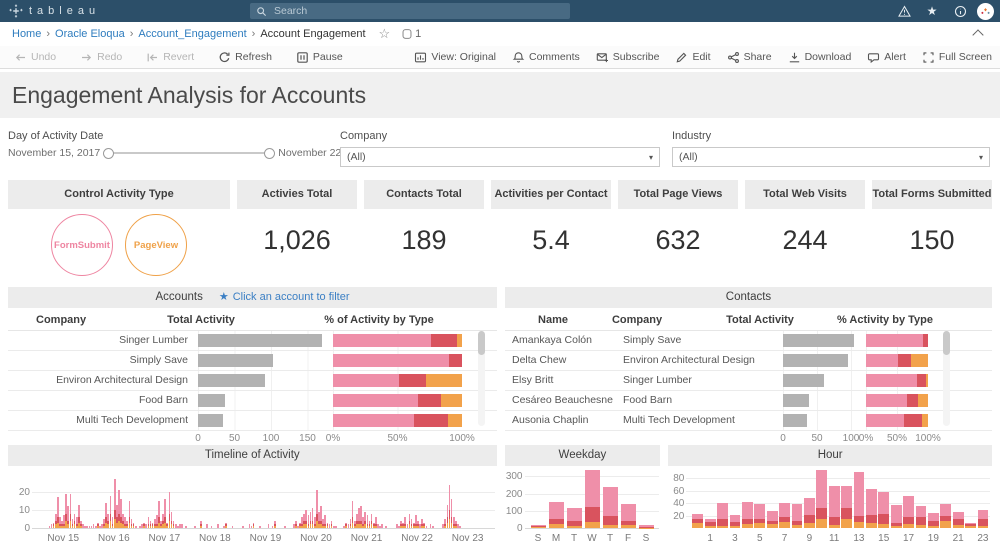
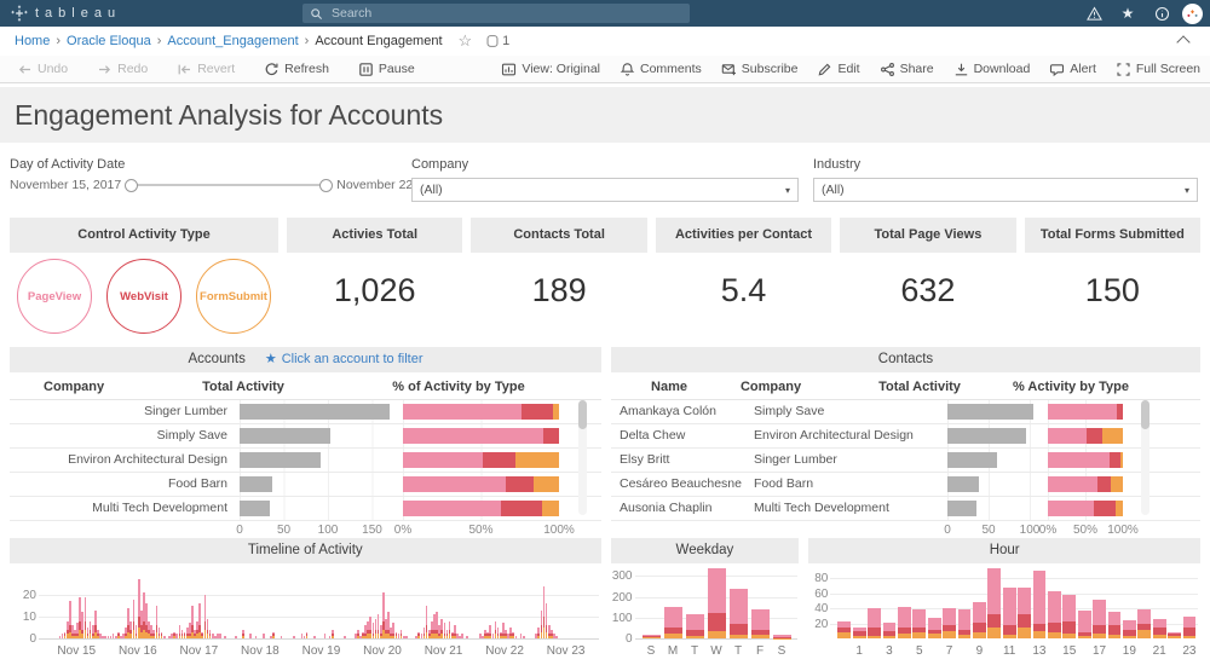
  tableau
  Search
  ★
  Home
  ›
  Oracle Eloqua
  ›
  Account_Engagement
  ›
  Account Engagement
  ☆
  1
  Undo
  Redo
  Revert
  Refresh
  Pause
  View: Original
  Comments
  Subscribe
  Edit
  Share
  Download
  Alert
  Full Screen
  Engagement Analysis for Accounts
  Day of Activity Date
  November 15, 2017
  Company
  (All)
  ▾
  Industry
  (All)
  ▾
  Control Activity Type
- FormSubmit
+ PageView
+ WebVisit
- PageView
+ FormSubmit
  Activies Total
  1,026
  Contacts Total
  189
  Activities per Contact
  5.4
  Total Page Views
  632
- Total Web Visits
- 244
  Total Forms Submitted
  150
  Accounts
  ★
  Click an account to filter
  Company
  Total Activity
  % of Activity by Type
  Singer Lumber
  Simply Save
  Environ Architectural Design
  Food Barn
  Multi Tech Development
  0
  50
  100
  150
  0%
  50%
  100%
  Contacts
  Name
  Company
  Total Activity
  % Activity by Type
  Amankaya Colón
  Simply Save
  Delta Chew
  Environ Architectural Design
  Elsy Britt
  Singer Lumber
  Cesáreo Beauchesne
  Food Barn
  Ausonia Chaplin
  Multi Tech Development
  0
  50
  100
  0%
  50%
  100%
  Timeline of Activity
  0
  10
  20
  Nov 15
  Nov 16
  Nov 17
  Nov 18
  Nov 19
  Nov 20
  Nov 21
  Nov 22
  Nov 23
  Weekday
  0
  100
  200
  300
  S
  M
  T
  W
  T
  F
  S
  Hour
  20
  40
  60
  80
  1
  3
  5
  7
  9
  11
  13
  15
  17
  19
  21
  23
